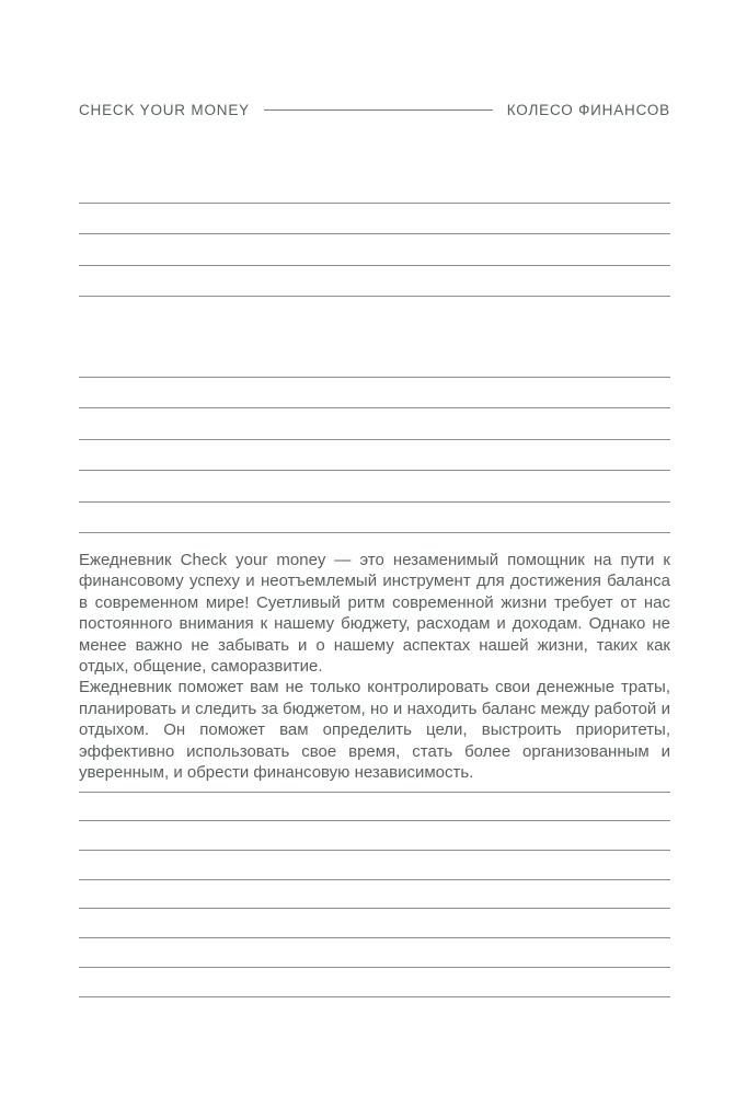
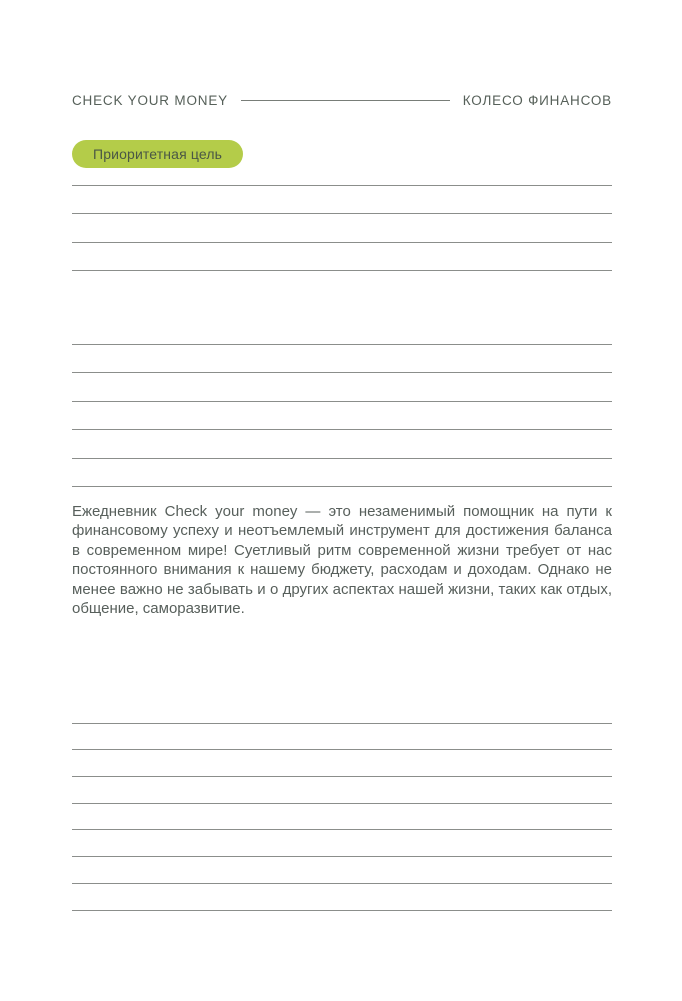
  CHECK YOUR MONEY
  КОЛЕСО ФИНАНСОВ
+ Приоритетная цель
- Ежедневник Check your money — это незаменимый помощник на пути к финансовому успеху и неотъемлемый инструмент для достижения баланса в современном мире! Суетливый ритм современной жизни требует от нас постоянного внимания к нашему бюджету, расходам и доходам. Однако не менее важно не забывать и о нашему аспектах нашей жизни, таких как отдых, общение, саморазвитие.
+ Ежедневник Check your money — это незаменимый помощник на пути к финансовому успеху и неотъемлемый инструмент для достижения баланса в современном мире! Суетливый ритм современной жизни требует от нас постоянного внимания к нашему бюджету, расходам и доходам. Однако не менее важно не забывать и о других аспектах нашей жизни, таких как отдых, общение, саморазвитие.
- Ежедневник поможет вам не только контролировать свои денежные траты, планировать и следить за бюджетом, но и находить баланс между работой и отдыхом. Он поможет вам определить цели, выстроить приоритеты, эффективно использовать свое время, стать более организованным и уверенным, и обрести финансовую независимость.
